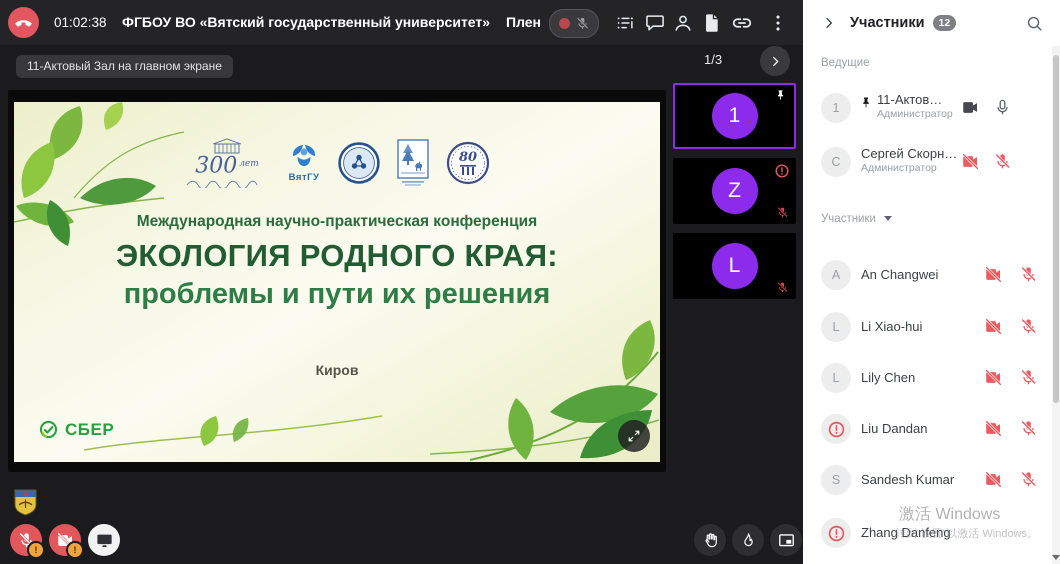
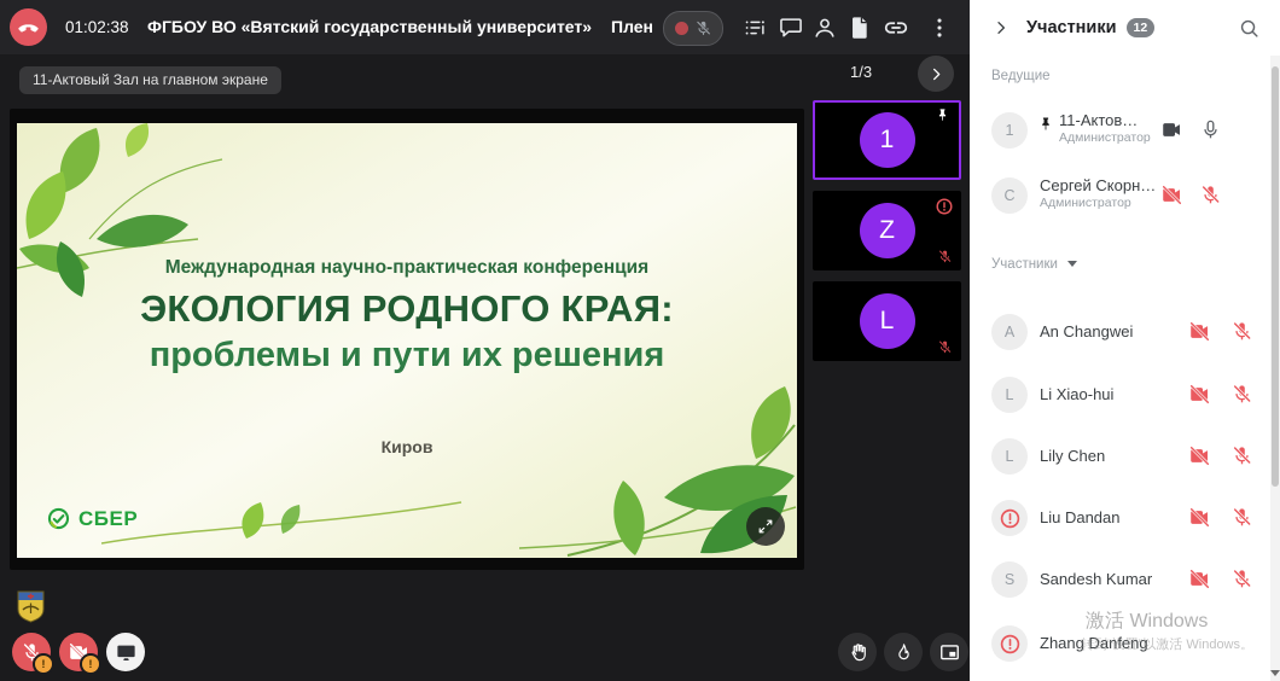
  01:02:38
  ФГБОУ ВО «Вятский государственный университет»
  Плен
  11-Актовый Зал на главном экране
  1/3
- 300 лет
- ВятГУ
- 80
  Международная научно-практическая конференция
  ЭКОЛОГИЯ РОДНОГО КРАЯ:
  проблемы и пути их решения
  Киров
  СБЕР
  1
  Z
  L
  !
  !
  Участники
  12
  Ведущие
  1
  11-Актов…
  Администратор
  C
  Сергей Скорн…
  Администратор
  Участники
  A
  An Changwei
  L
  Li Xiao-hui
  L
  Lily Chen
  Liu Dandan
  S
  Sandesh Kumar
  Zhang Danfeng
  激活 Windows
  转到“设置”以激活 Windows。
